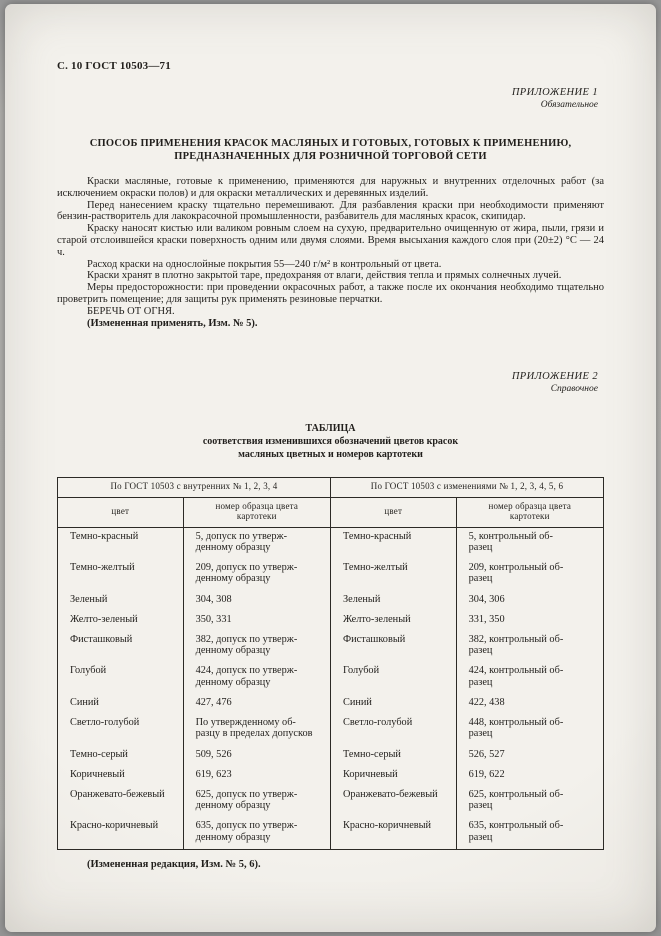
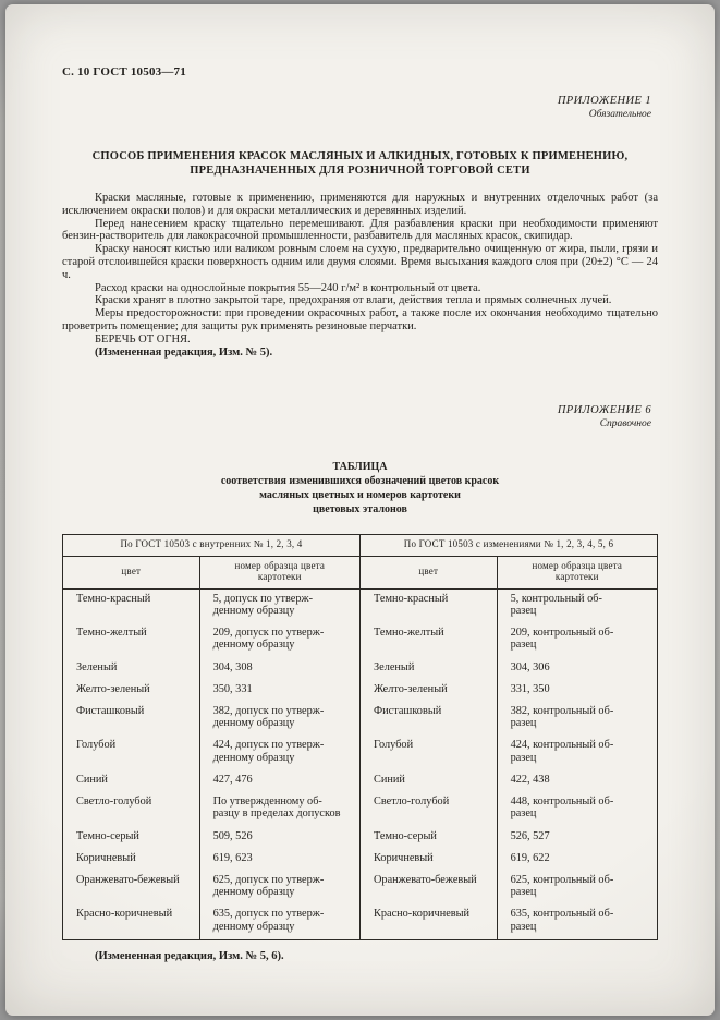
  С. 10 ГОСТ 10503—71
  ПРИЛОЖЕНИЕ 1
  Обязательное
- СПОСОБ ПРИМЕНЕНИЯ КРАСОК МАСЛЯНЫХ И ГОТОВЫХ, ГОТОВЫХ К ПРИМЕНЕНИЮ,
+ СПОСОБ ПРИМЕНЕНИЯ КРАСОК МАСЛЯНЫХ И АЛКИДНЫХ, ГОТОВЫХ К ПРИМЕНЕНИЮ,
  ПРЕДНАЗНАЧЕННЫХ ДЛЯ РОЗНИЧНОЙ ТОРГОВОЙ СЕТИ
  Краски масляные, готовые к применению, применяются для наружных и внутренних отделочных работ (за исключением окраски полов) и для окраски металлических и деревянных изделий.
  Перед нанесением краску тщательно перемешивают. Для разбавления краски при необходимости применяют бензин-растворитель для лакокрасочной промышленности, разбавитель для масляных красок, скипидар.
  Краску наносят кистью или валиком ровным слоем на сухую, предварительно очищенную от жира, пыли, грязи и старой отслоившейся краски поверхность одним или двумя слоями. Время высыхания каждого слоя при (20±2) °С — 24 ч.
  Расход краски на однослойные покрытия 55—240 г/м² в контрольный от цвета.
  Краски хранят в плотно закрытой таре, предохраняя от влаги, действия тепла и прямых солнечных лучей.
  Меры предосторожности: при проведении окрасочных работ, а также после их окончания необходимо тщательно проветрить помещение; для защиты рук применять резиновые перчатки.
  БЕРЕЧЬ ОТ ОГНЯ.
- (Измененная применять, Изм. № 5).
+ (Измененная редакция, Изм. № 5).
- ПРИЛОЖЕНИЕ 2
+ ПРИЛОЖЕНИЕ 6
  Справочное
  ТАБЛИЦА
  соответствия изменившихся обозначений цветов красок
  масляных цветных и номеров картотеки
+ цветовых эталонов
  По ГОСТ 10503 с внутренних № 1, 2, 3, 4	По ГОСТ 10503 с изменениями № 1, 2, 3, 4, 5, 6
  цвет	номер образца цвета картотеки	цвет	номер образца цвета картотеки
  Темно-красный	5, допуск по утверж- денному образцу	Темно-красный	5, контрольный об- разец
  Темно-желтый	209, допуск по утверж- денному образцу	Темно-желтый	209, контрольный об- разец
  Зеленый	304, 308	Зеленый	304, 306
  Желто-зеленый	350, 331	Желто-зеленый	331, 350
  Фисташковый	382, допуск по утверж- денному образцу	Фисташковый	382, контрольный об- разец
  Голубой	424, допуск по утверж- денному образцу	Голубой	424, контрольный об- разец
  Синий	427, 476	Синий	422, 438
  Светло-голубой	По утвержденному об- разцу в пределах допусков	Светло-голубой	448, контрольный об- разец
  Темно-серый	509, 526	Темно-серый	526, 527
  Коричневый	619, 623	Коричневый	619, 622
  Оранжевато-бежевый	625, допуск по утверж- денному образцу	Оранжевато-бежевый	625, контрольный об- разец
  Красно-коричневый	635, допуск по утверж- денному образцу	Красно-коричневый	635, контрольный об- разец
  (Измененная редакция, Изм. № 5, 6).
